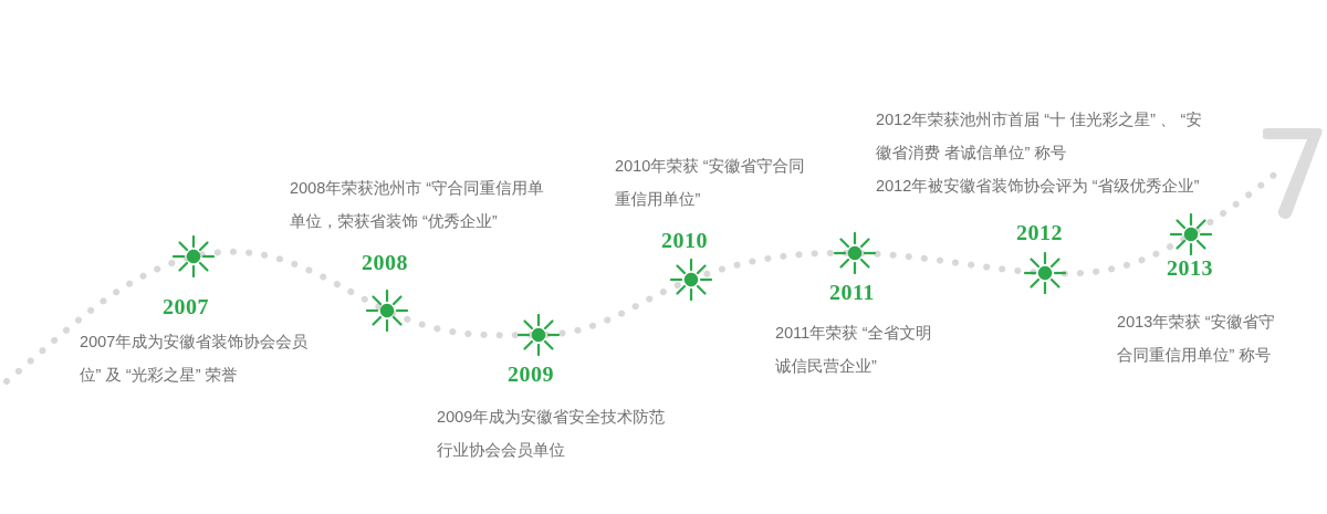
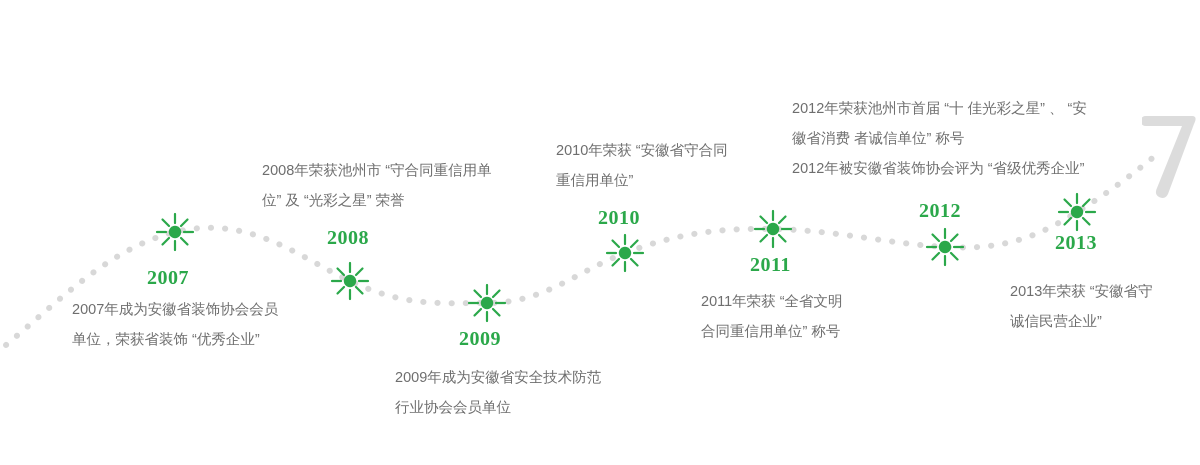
  2007
  2007年成为安徽省装饰协会会员
- 位” 及 “光彩之星” 荣誉
+ 单位，荣获省装饰 “优秀企业”
  2008
  2008年荣获池州市 “守合同重信用单
- 单位，荣获省装饰 “优秀企业”
+ 位” 及 “光彩之星” 荣誉
  2009
  2009年成为安徽省安全技术防范
  行业协会会员单位
  2010
  2010年荣获 “安徽省守合同
  重信用单位”
  2011
  2011年荣获 “全省文明
- 诚信民营企业”
+ 合同重信用单位” 称号
  2012
  2012年荣获池州市首届 “十 佳光彩之星” 、 “安
  徽省消费 者诚信单位” 称号
  2012年被安徽省装饰协会评为 “省级优秀企业”
  2013
  2013年荣获 “安徽省守
- 合同重信用单位” 称号
+ 诚信民营企业”
